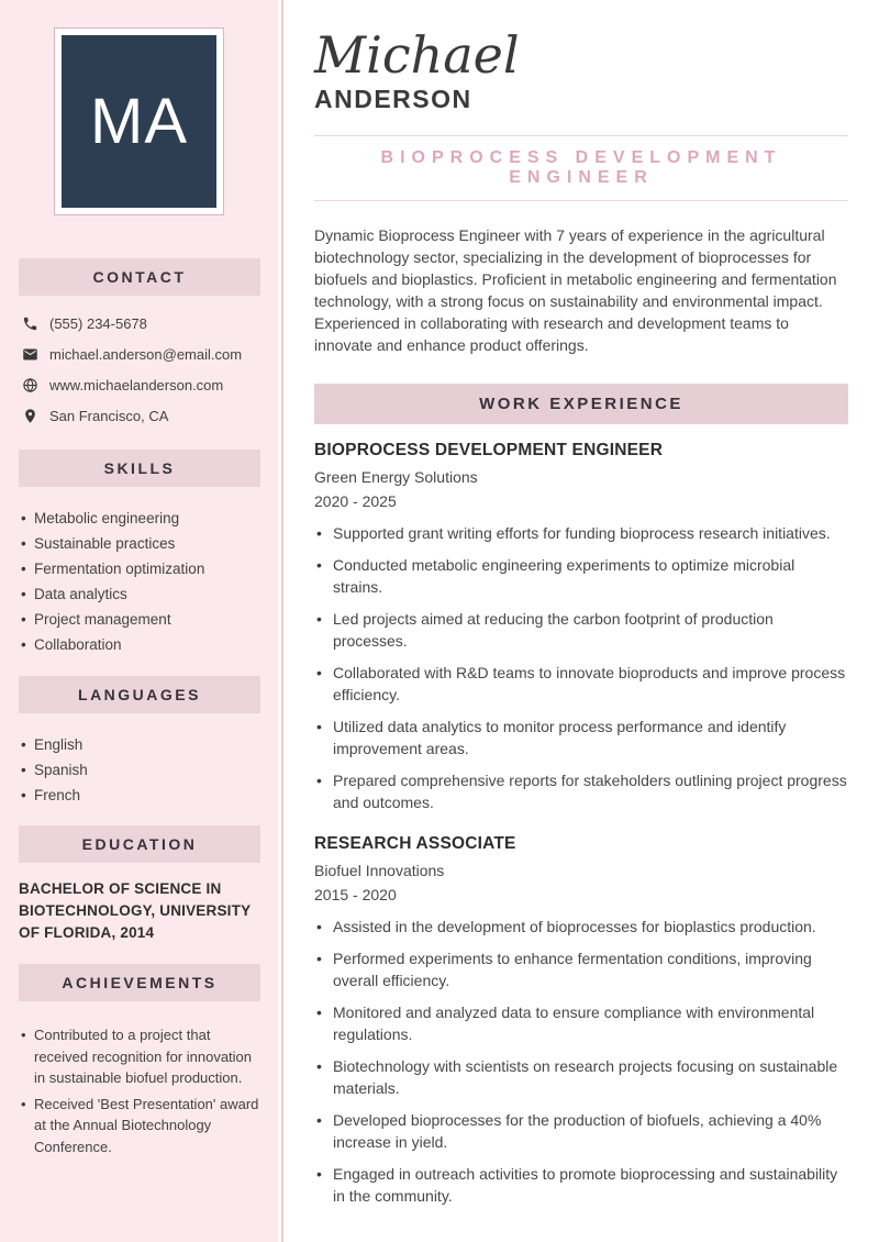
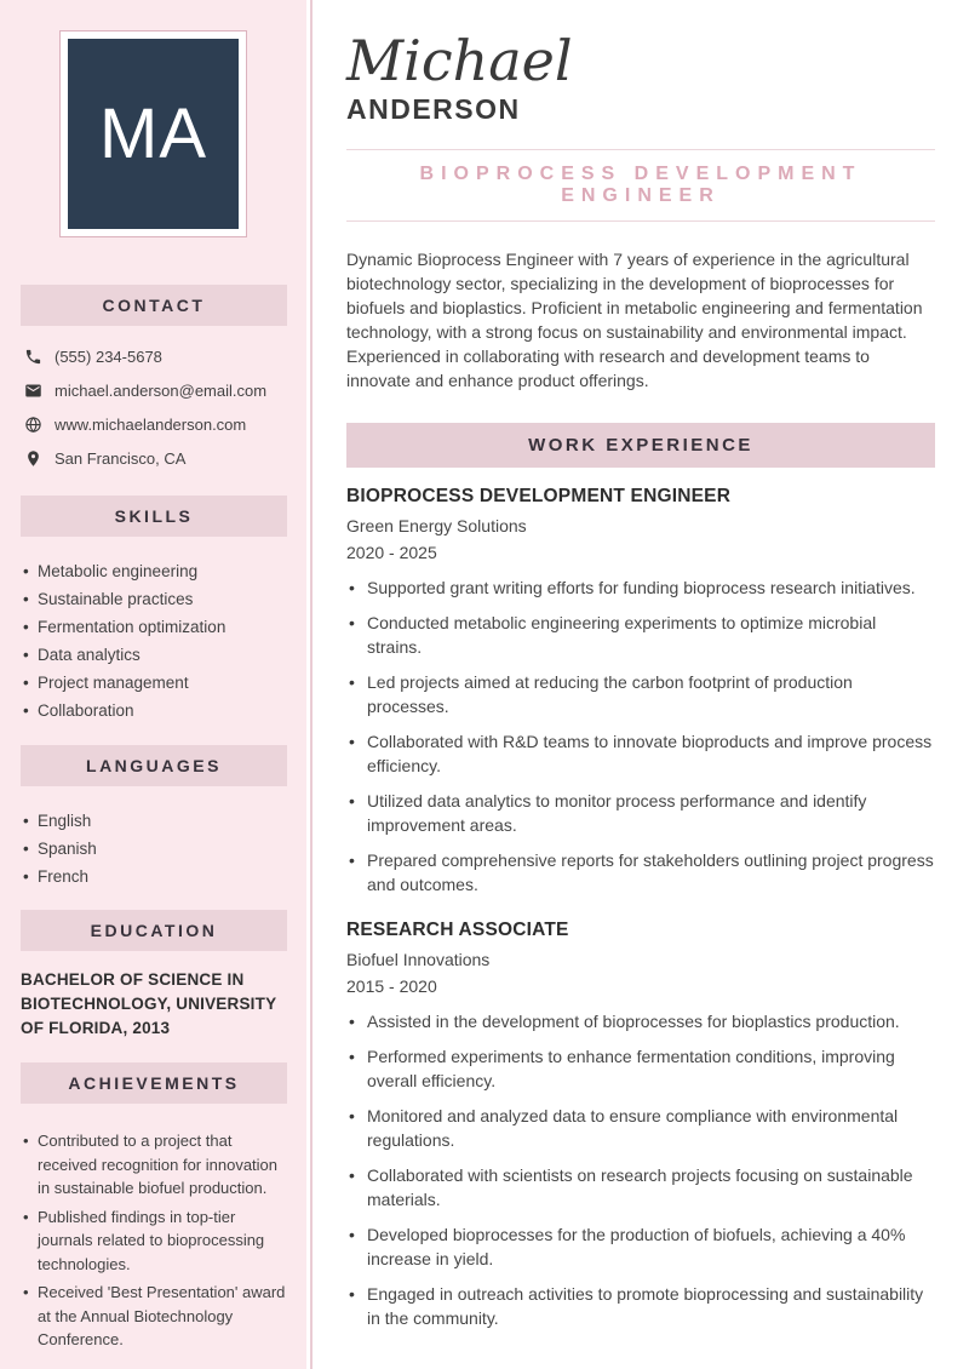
  MA
  CONTACT
  (555) 234-5678
  michael.anderson@email.com
  www.michaelanderson.com
  San Francisco, CA
  SKILLS
  Metabolic engineering
  Sustainable practices
  Fermentation optimization
  Data analytics
  Project management
  Collaboration
  LANGUAGES
  English
  Spanish
  French
  EDUCATION
- BACHELOR OF SCIENCE IN BIOTECHNOLOGY, UNIVERSITY OF FLORIDA, 2014
+ BACHELOR OF SCIENCE IN BIOTECHNOLOGY, UNIVERSITY OF FLORIDA, 2013
  ACHIEVEMENTS
  Contributed to a project that received recognition for innovation in sustainable biofuel production.
+ Published findings in top-tier journals related to bioprocessing technologies.
  Received 'Best Presentation' award at the Annual Biotechnology Conference.
  Michael
  ANDERSON
  BIOPROCESS DEVELOPMENT ENGINEER
  Dynamic Bioprocess Engineer with 7 years of experience in the agricultural biotechnology sector, specializing in the development of bioprocesses for biofuels and bioplastics. Proficient in metabolic engineering and fermentation technology, with a strong focus on sustainability and environmental impact. Experienced in collaborating with research and development teams to innovate and enhance product offerings.
  WORK EXPERIENCE
  BIOPROCESS DEVELOPMENT ENGINEER
  Green Energy Solutions
  2020 - 2025
  Supported grant writing efforts for funding bioprocess research initiatives.
  Conducted metabolic engineering experiments to optimize microbial strains.
  Led projects aimed at reducing the carbon footprint of production processes.
  Collaborated with R&D teams to innovate bioproducts and improve process efficiency.
  Utilized data analytics to monitor process performance and identify improvement areas.
  Prepared comprehensive reports for stakeholders outlining project progress and outcomes.
  RESEARCH ASSOCIATE
  Biofuel Innovations
  2015 - 2020
  Assisted in the development of bioprocesses for bioplastics production.
  Performed experiments to enhance fermentation conditions, improving overall efficiency.
  Monitored and analyzed data to ensure compliance with environmental regulations.
- Biotechnology with scientists on research projects focusing on sustainable materials.
+ Collaborated with scientists on research projects focusing on sustainable materials.
  Developed bioprocesses for the production of biofuels, achieving a 40% increase in yield.
  Engaged in outreach activities to promote bioprocessing and sustainability in the community.
